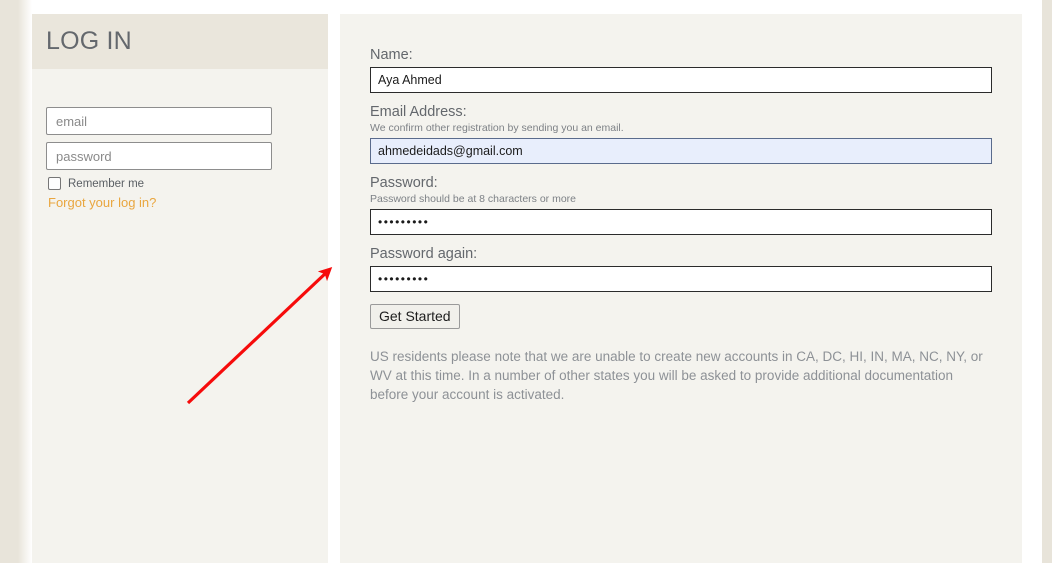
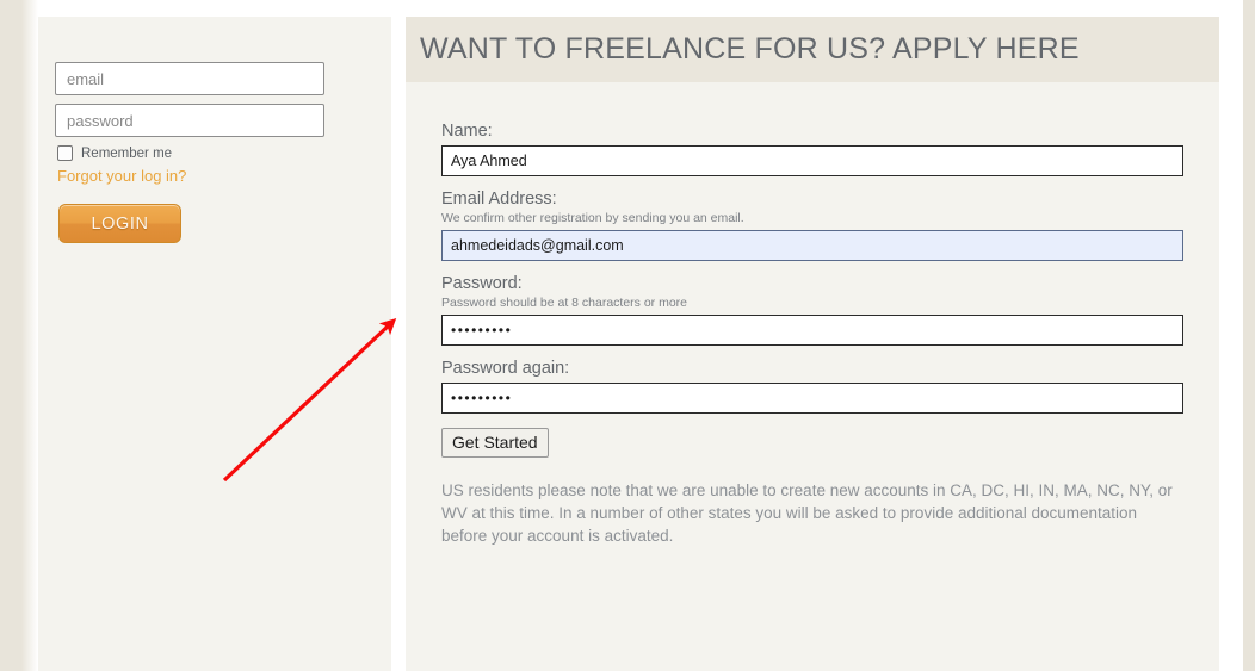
- LOG IN
  email
  password
  Remember me
  Forgot your log in?
+ LOGIN
+ WANT TO FREELANCE FOR US? APPLY HERE
  Name:
  Aya Ahmed
  Email Address:
  We confirm other registration by sending you an email.
  ahmedeidads@gmail.com
  Password:
  Password should be at 8 characters or more
  •••••••••
  Password again:
  •••••••••
  Get Started
  US residents please note that we are unable to create new accounts in CA, DC, HI, IN, MA, NC, NY, or WV at this time. In a number of other states you will be asked to provide additional documentation before your account is activated.
